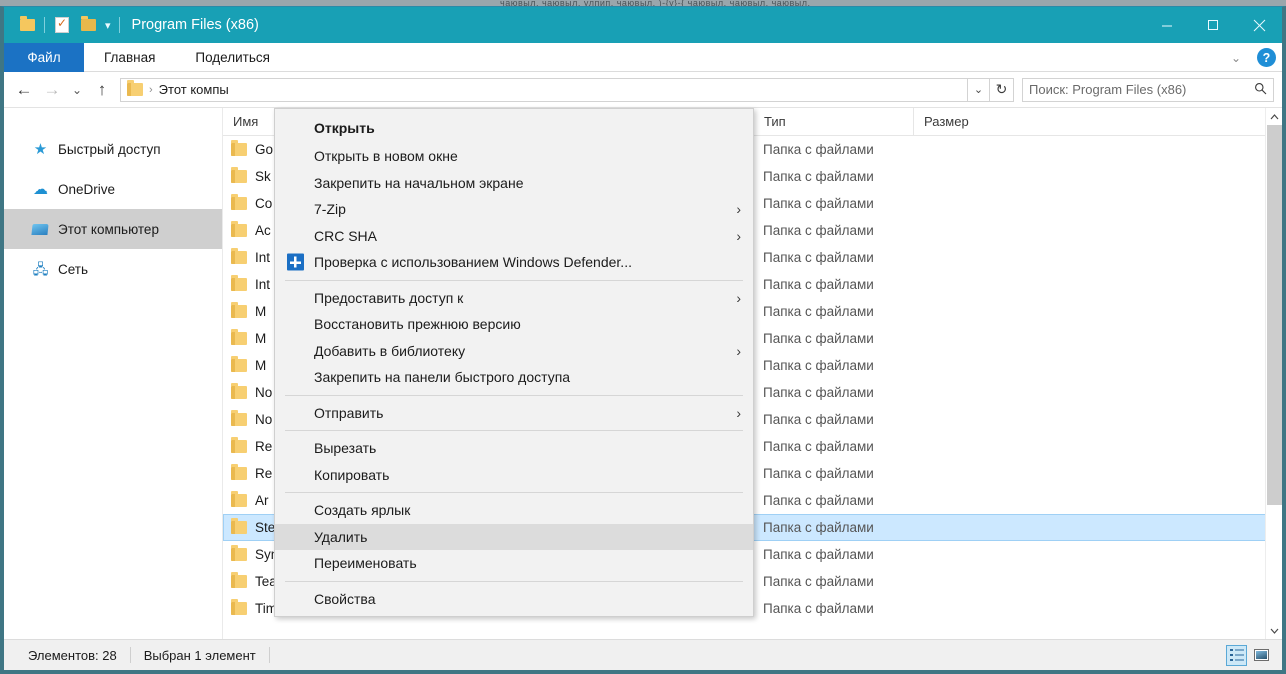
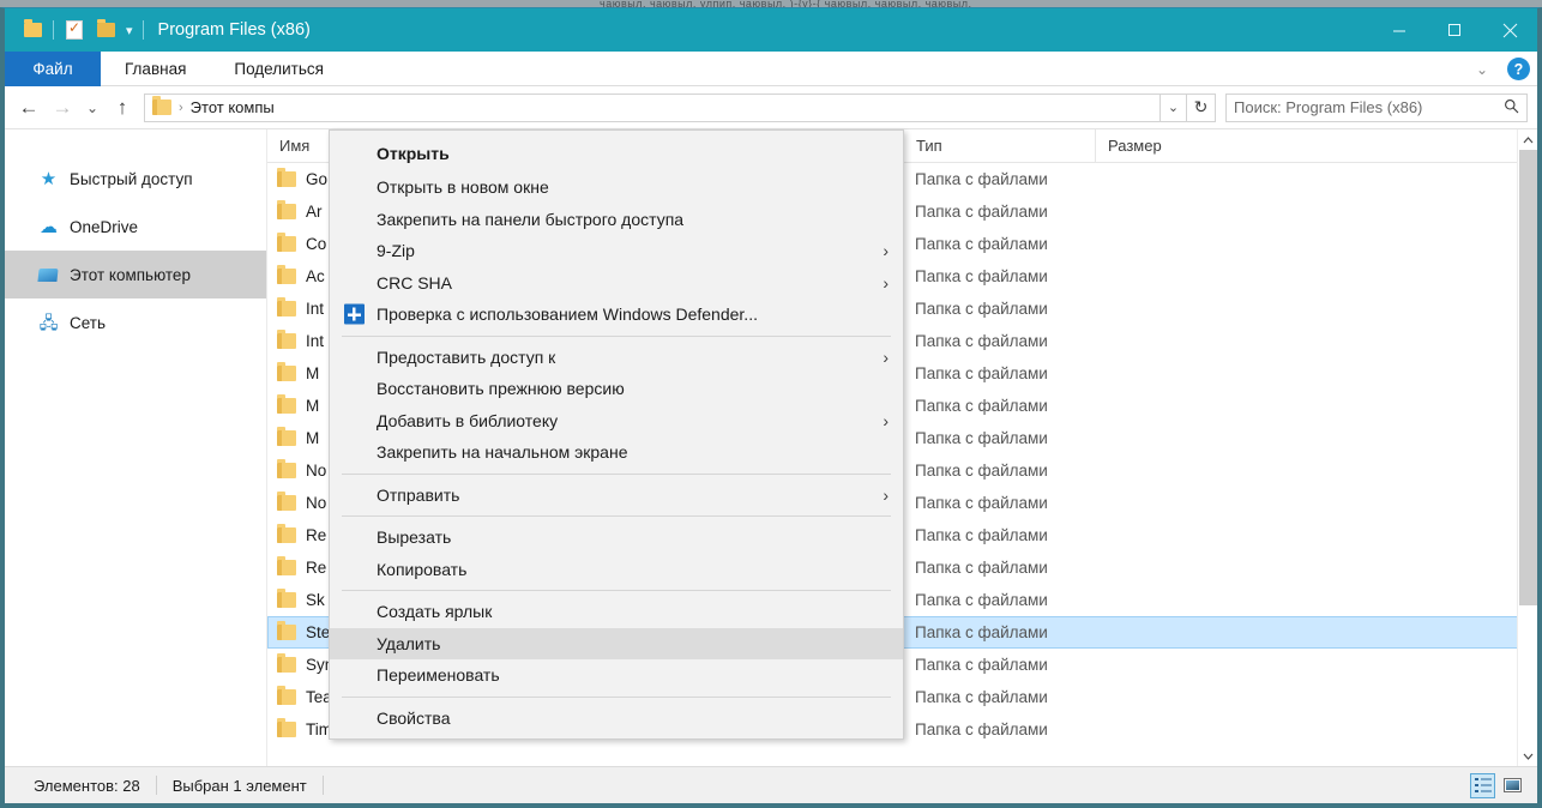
  чаювыл, чаювыл, улпип, чаювыл, )-{у}-{ чаювыл, чаювыл, чаювыл,
  ▾
  Program Files (x86)
  Файл
  Главная
  Поделиться
  ⌄
  ?
  ←
  →
  ⌄
  ↑
  ›
  Этот компы
  ⌄
  ↻
  Поиск: Program Files (x86)
  ★
  Быстрый доступ
  ☁
  OneDrive
  Этот компьютер
  🖧
  Сеть
  Имя
  Тип
  Размер
  Go
  Папка с файлами
- Sk
+ Ar
  Папка с файлами
  Co
  Папка с файлами
  Ac
  Папка с файлами
  Int
  Папка с файлами
  Int
  Папка с файлами
  M
  Папка с файлами
  M
  Папка с файлами
  M
  Папка с файлами
  No
  Папка с файлами
  No
  Папка с файлами
  Re
  Папка с файлами
  Re
  Папка с файлами
- Ar
+ Sk
  Папка с файлами
  Папка с файлами
  Папка с файлами
  Папка с файлами
  Папка с файлами
  Открыть
  Открыть в новом окне
- Закрепить на начальном экране
+ Закрепить на панели быстрого доступа
- 7-Zip
+ 9-Zip
  ›
  CRC SHA
  ›
  Проверка с использованием Windows Defender...
  Предоставить доступ к
  ›
  Восстановить прежнюю версию
  Добавить в библиотеку
  ›
- Закрепить на панели быстрого доступа
+ Закрепить на начальном экране
  Отправить
  ›
  Вырезать
  Копировать
  Создать ярлык
  Удалить
  Переименовать
  Свойства
  Элементов: 28
  Выбран 1 элемент
